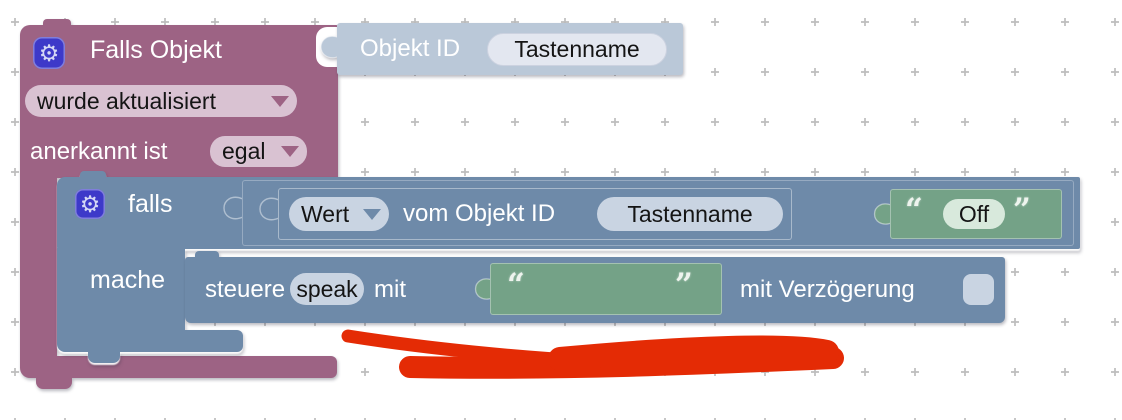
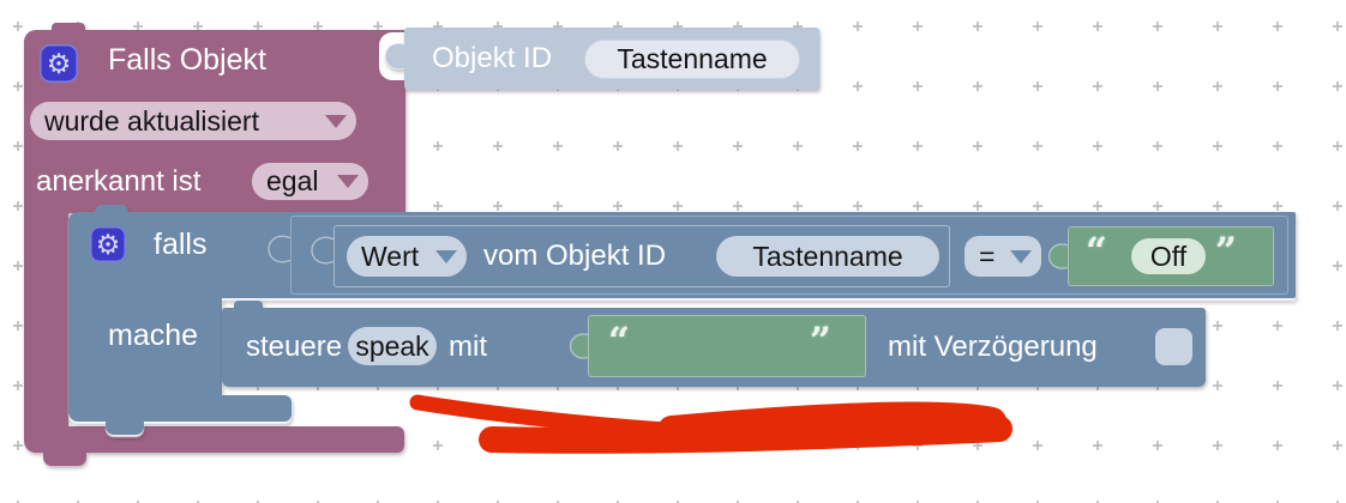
  ⚙
  Falls Objekt
  wurde aktualisiert
  anerkannt ist
  egal
  Objekt ID
  Tastenname
  ⚙
  falls
  mache
  Wert
  vom Objekt ID
  Tastenname
+ =
  “
  Off
  ”
  steuere
  speak
  mit
  “
  ”
  mit Verzögerung
